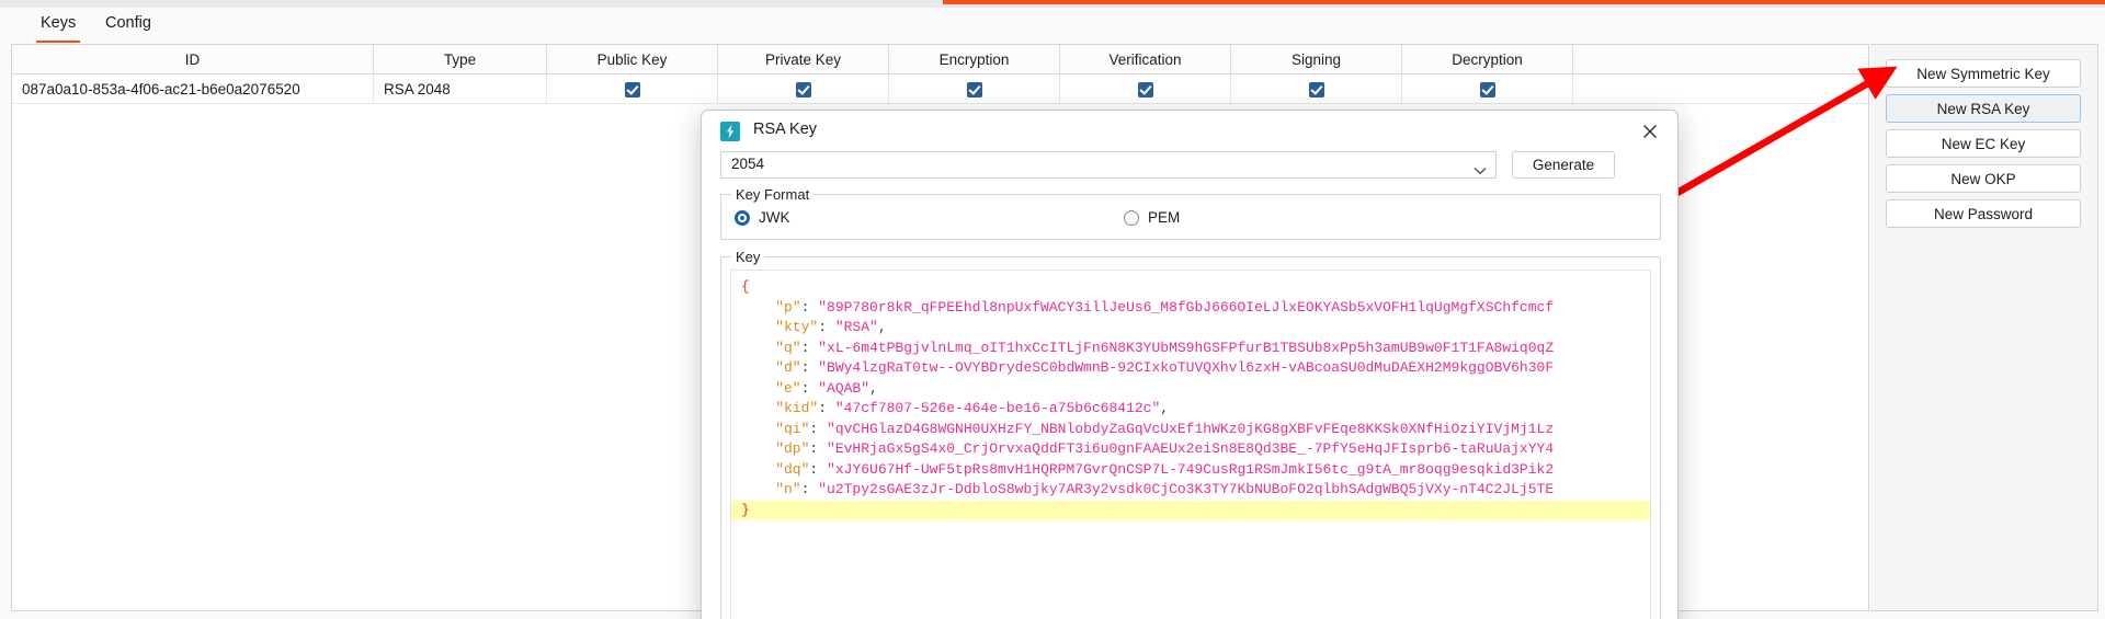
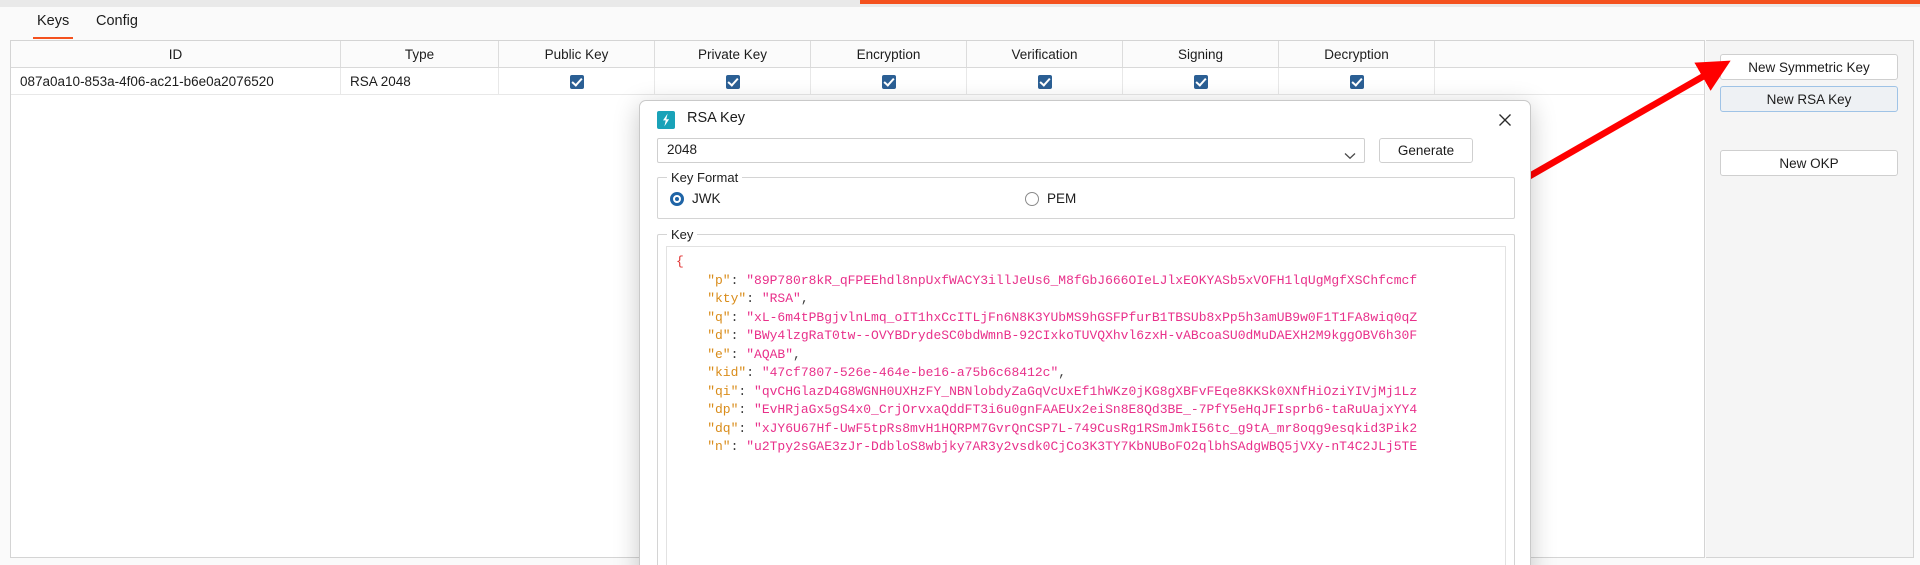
  Keys
  Config
  ID
  Type
  Public Key
  Private Key
  Encryption
  Verification
  Signing
  Decryption
  087a0a10-853a-4f06-ac21-b6e0a2076520
  RSA 2048
  New Symmetric Key
  New RSA Key
- New EC Key
  New OKP
- New Password
  RSA Key
- 2054
+ 2048
  Generate
  Key Format
  JWK
  PEM
  Key
  {
  "p": "89P780r8kR_qFPEEhdl8npUxfWACY3illJeUs6_M8fGbJ666OIeLJlxEOKYASb5xVOFH1lqUgMgfXSChfcmcf
  "kty": "RSA",
  "q": "xL-6m4tPBgjvlnLmq_oIT1hxCcITLjFn6N8K3YUbMS9hGSFPfurB1TBSUb8xPp5h3amUB9w0F1T1FA8wiq0qZ
  "d": "BWy4lzgRaT0tw--OVYBDrydeSC0bdWmnB-92CIxkoTUVQXhvl6zxH-vABcoaSU0dMuDAEXH2M9kggOBV6h30F
  "e": "AQAB",
  "kid": "47cf7807-526e-464e-be16-a75b6c68412c",
  "qi": "qvCHGlazD4G8WGNH0UXHzFY_NBNlobdyZaGqVcUxEf1hWKz0jKG8gXBFvFEqe8KKSk0XNfHiOziYIVjMj1Lz
  "dp": "EvHRjaGx5gS4x0_CrjOrvxaQddFT3i6u0gnFAAEUx2eiSn8E8Qd3BE_-7PfY5eHqJFIsprb6-taRuUajxYY4
  "dq": "xJY6U67Hf-UwF5tpRs8mvH1HQRPM7GvrQnCSP7L-749CusRg1RSmJmkI56tc_g9tA_mr8oqg9esqkid3Pik2
  "n": "u2Tpy2sGAE3zJr-DdbloS8wbjky7AR3y2vsdk0CjCo3K3TY7KbNUBoFO2qlbhSAdgWBQ5jVXy-nT4C2JLj5TE
- }
